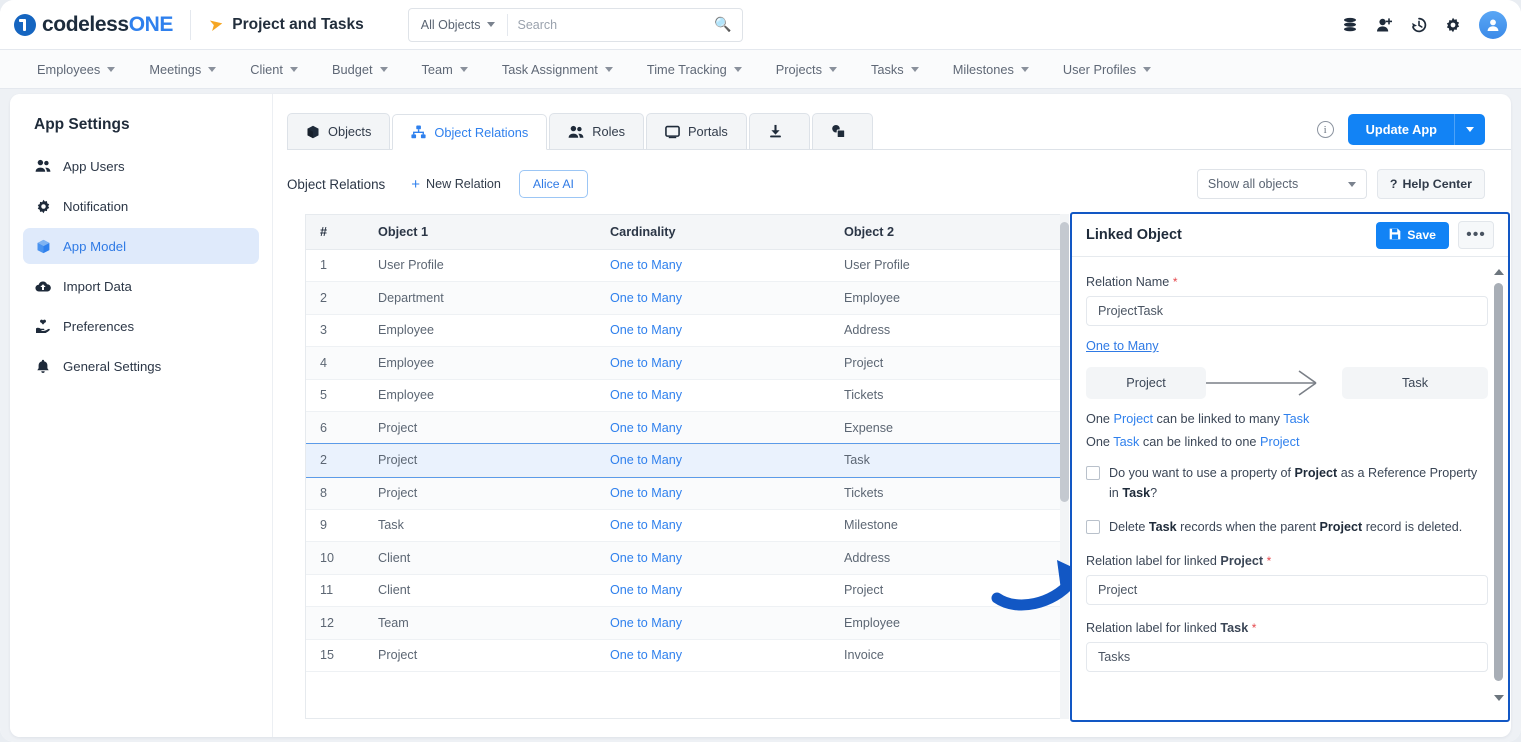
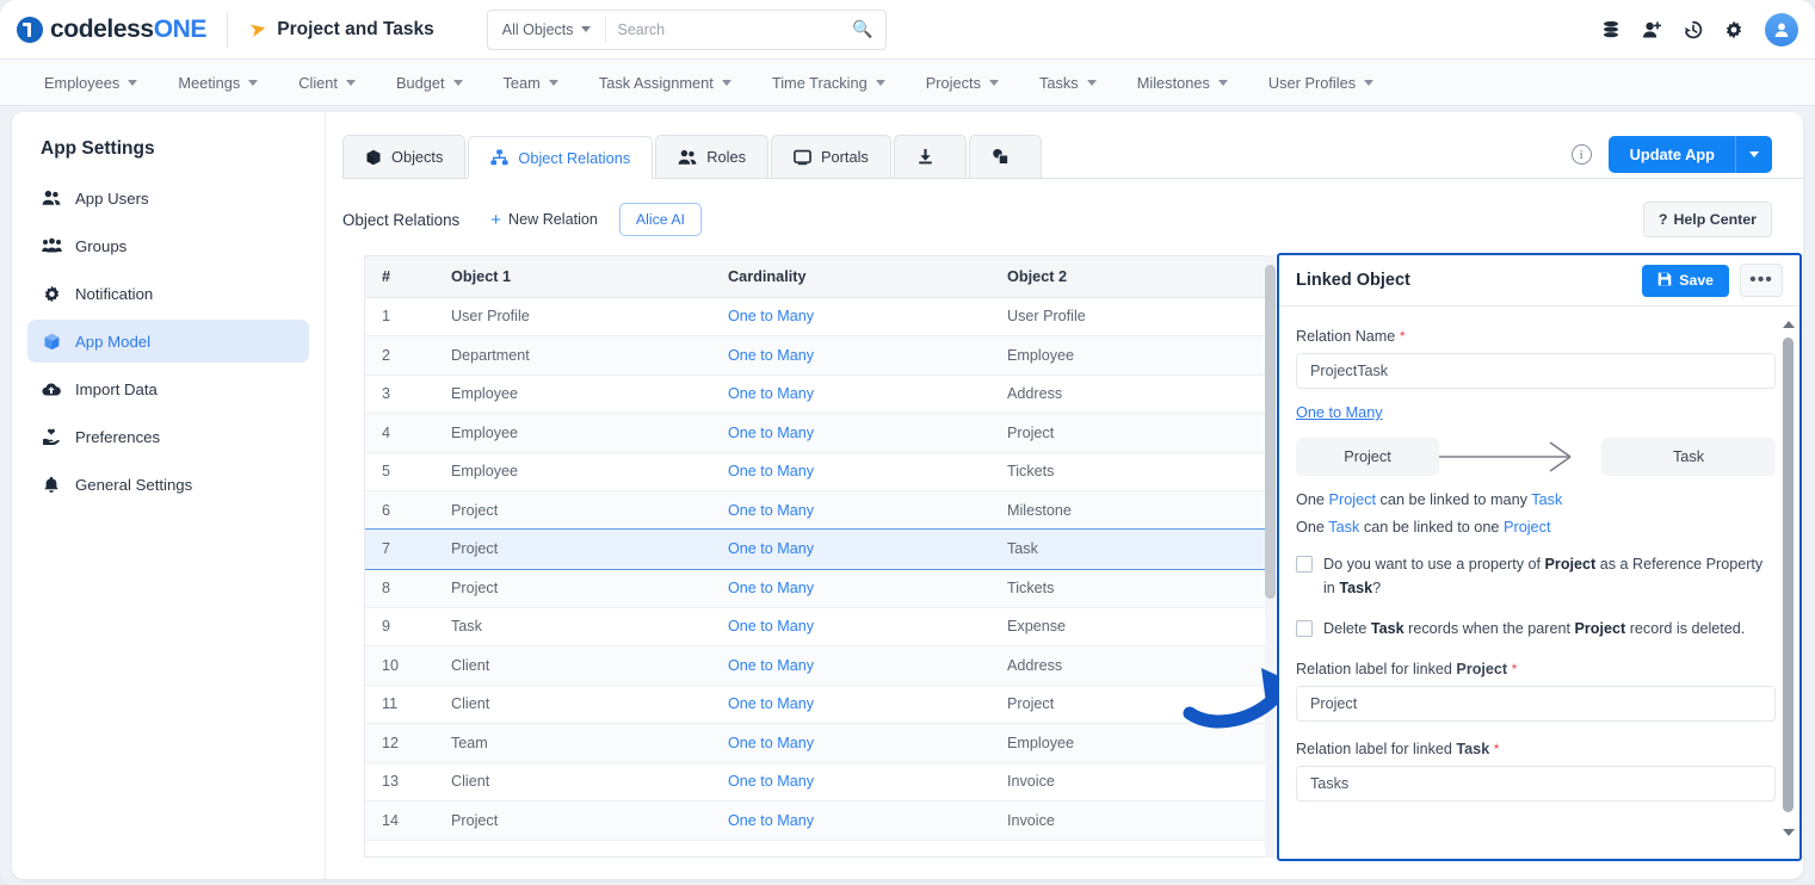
  codelessONE
  Project and Tasks
  All Objects
  Search
  🔍
  Employees
  Meetings
  Client
  Budget
  Team
  Task Assignment
  Time Tracking
  Projects
  Tasks
  Milestones
  User Profiles
  App Settings
  App Users
+ Groups
  Notification
  App Model
  Import Data
  Preferences
  General Settings
  Objects
  Object Relations
  Roles
  Portals
  i
  Update App
  Object Relations
  +
  New Relation
  Alice AI
- Show all objects
  ?
  Help Center
  #	Object 1	Cardinality	Object 2
  1	User Profile	One to Many	User Profile
  2	Department	One to Many	Employee
  3	Employee	One to Many	Address
  4	Employee	One to Many	Project
  5	Employee	One to Many	Tickets
- 6	Project	One to Many	Expense
+ 6	Project	One to Many	Milestone
- 2	Project	One to Many	Task
+ 7	Project	One to Many	Task
  8	Project	One to Many	Tickets
- 9	Task	One to Many	Milestone
+ 9	Task	One to Many	Expense
  10	Client	One to Many	Address
  11	Client	One to Many	Project
  12	Team	One to Many	Employee
+ 13	Client	One to Many	Invoice
- 15	Project	One to Many	Invoice
+ 14	Project	One to Many	Invoice
  Linked Object
  Save
  •••
  Relation Name *
  ProjectTask
  One to Many
  Project
  Task
  One Project can be linked to many Task
  One Task can be linked to one Project
  Do you want to use a property of Project as a Reference Property in Task?
  Delete Task records when the parent Project record is deleted.
  Relation label for linked Project *
  Project
  Relation label for linked Task *
  Tasks
